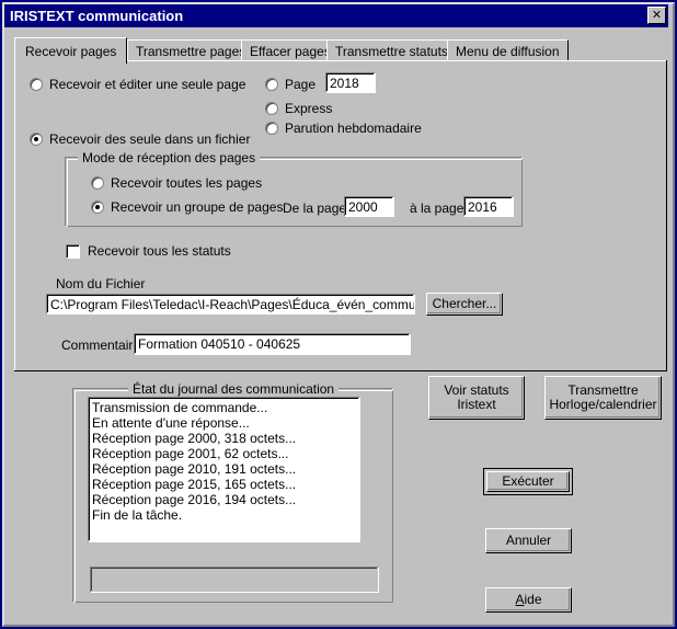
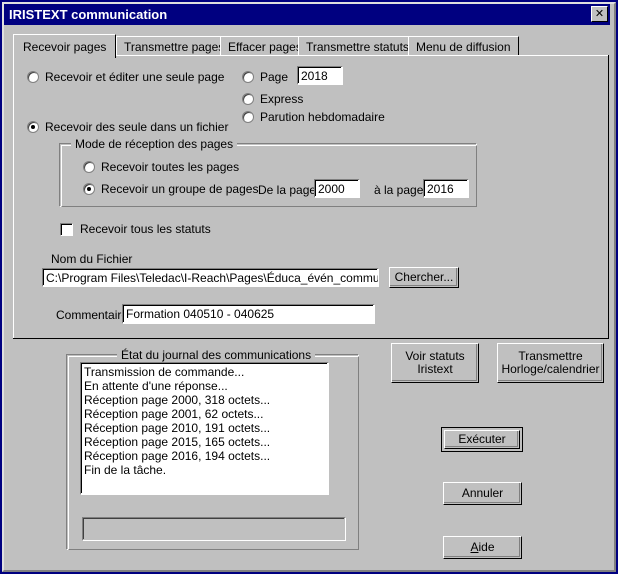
  IRISTEXT communication
  ✕
  Recevoir pages
  Transmettre page
  Effacer page
  Transmettre statuts
  Menu de diffusion
  Recevoir et éditer une seule page
  Recevoir des seule dans un fichier
  Page
  2018
  Express
  Parution hebdomadaire
  Mode de réception des pages
  Recevoir toutes les pages
  Recevoir un groupe de pages
  De la page
  2000
  à la page
  2016
  Recevoir tous les statuts
  Nom du Fichier
  C:\Program Files\Teledac\I-Reach\Pages\Éduca_évén_commu
  Chercher...
  Commentair
  Formation 040510 - 040625
- État du journal des communication
+ État du journal des communications
  Transmission de commande...
  En attente d'une réponse...
  Réception page 2000, 318 octets...
  Réception page 2001, 62 octets...
  Réception page 2010, 191 octets...
  Réception page 2015, 165 octets...
  Réception page 2016, 194 octets...
  Fin de la tâche.
  Voir statuts
  Iristext
  Transmettre
  Horloge/calendrier
  Exécuter
  Annuler
  Aide
